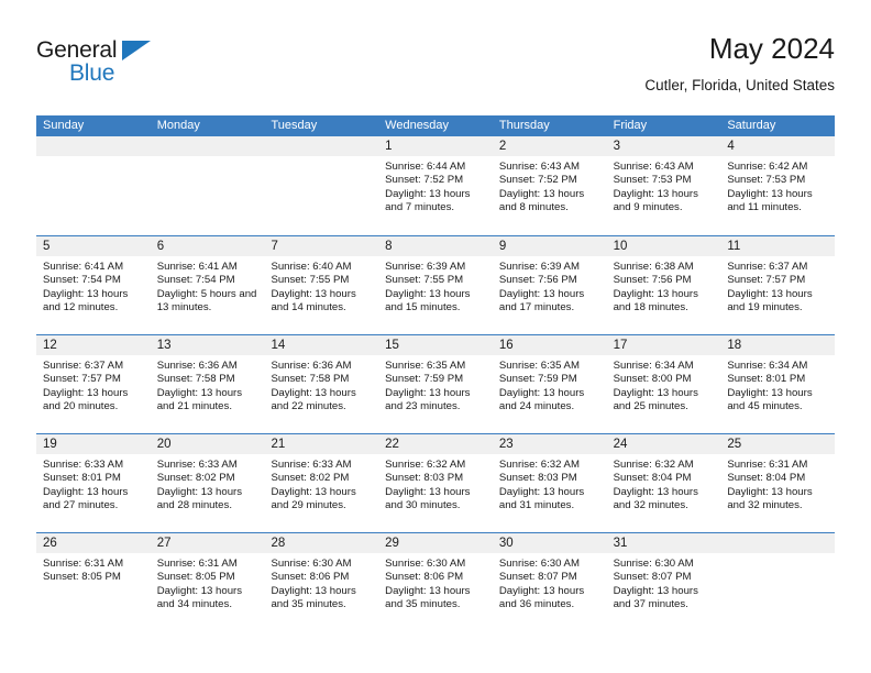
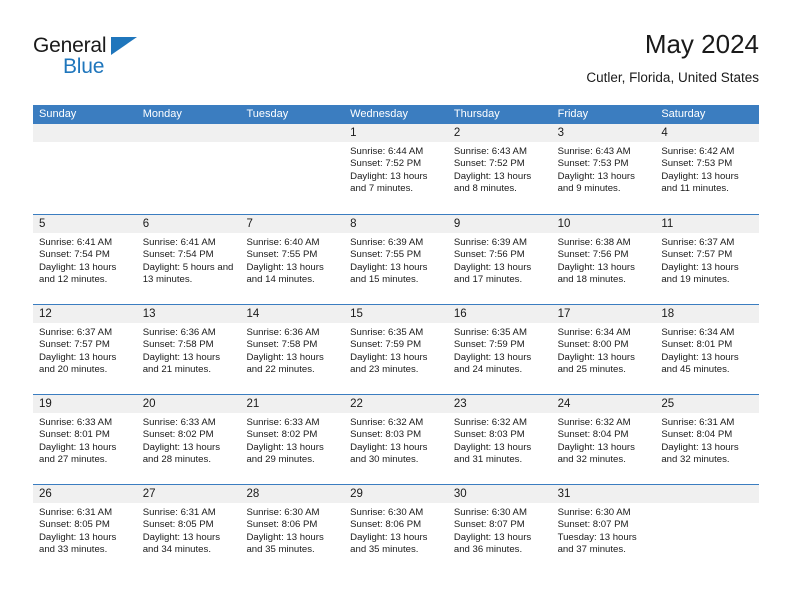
  General
  Blue
  May 2024
  Cutler, Florida, United States
  Sunday
  Monday
  Tuesday
  Wednesday
  Thursday
  Friday
  Saturday
  1
  Sunrise: 6:44 AM
  Sunset: 7:52 PM
  Daylight: 13 hours and 7 minutes.
  2
  Sunrise: 6:43 AM
  Sunset: 7:52 PM
  Daylight: 13 hours and 8 minutes.
  3
  Sunrise: 6:43 AM
  Sunset: 7:53 PM
  Daylight: 13 hours and 9 minutes.
  4
  Sunrise: 6:42 AM
  Sunset: 7:53 PM
  Daylight: 13 hours and 11 minutes.
  5
  Sunrise: 6:41 AM
  Sunset: 7:54 PM
  Daylight: 13 hours and 12 minutes.
  6
  Sunrise: 6:41 AM
  Sunset: 7:54 PM
  Daylight: 5 hours and 13 minutes.
  7
  Sunrise: 6:40 AM
  Sunset: 7:55 PM
  Daylight: 13 hours and 14 minutes.
  8
  Sunrise: 6:39 AM
  Sunset: 7:55 PM
  Daylight: 13 hours and 15 minutes.
  9
  Sunrise: 6:39 AM
  Sunset: 7:56 PM
  Daylight: 13 hours and 17 minutes.
  10
  Sunrise: 6:38 AM
  Sunset: 7:56 PM
  Daylight: 13 hours and 18 minutes.
  11
  Sunrise: 6:37 AM
  Sunset: 7:57 PM
  Daylight: 13 hours and 19 minutes.
  12
  Sunrise: 6:37 AM
  Sunset: 7:57 PM
  Daylight: 13 hours and 20 minutes.
  13
  Sunrise: 6:36 AM
  Sunset: 7:58 PM
  Daylight: 13 hours and 21 minutes.
  14
  Sunrise: 6:36 AM
  Sunset: 7:58 PM
  Daylight: 13 hours and 22 minutes.
  15
  Sunrise: 6:35 AM
  Sunset: 7:59 PM
  Daylight: 13 hours and 23 minutes.
  16
  Sunrise: 6:35 AM
  Sunset: 7:59 PM
  Daylight: 13 hours and 24 minutes.
  17
  Sunrise: 6:34 AM
  Sunset: 8:00 PM
  Daylight: 13 hours and 25 minutes.
  18
  Sunrise: 6:34 AM
  Sunset: 8:01 PM
  Daylight: 13 hours and 45 minutes.
  19
  Sunrise: 6:33 AM
  Sunset: 8:01 PM
  Daylight: 13 hours and 27 minutes.
  20
  Sunrise: 6:33 AM
  Sunset: 8:02 PM
  Daylight: 13 hours and 28 minutes.
  21
  Sunrise: 6:33 AM
  Sunset: 8:02 PM
  Daylight: 13 hours and 29 minutes.
  22
  Sunrise: 6:32 AM
  Sunset: 8:03 PM
  Daylight: 13 hours and 30 minutes.
  23
  Sunrise: 6:32 AM
  Sunset: 8:03 PM
  Daylight: 13 hours and 31 minutes.
  24
  Sunrise: 6:32 AM
  Sunset: 8:04 PM
  Daylight: 13 hours and 32 minutes.
  25
  Sunrise: 6:31 AM
  Sunset: 8:04 PM
  Daylight: 13 hours and 32 minutes.
  26
  Sunrise: 6:31 AM
  Sunset: 8:05 PM
+ Daylight: 13 hours and 33 minutes.
  27
  Sunrise: 6:31 AM
  Sunset: 8:05 PM
  Daylight: 13 hours and 34 minutes.
  28
  Sunrise: 6:30 AM
  Sunset: 8:06 PM
  Daylight: 13 hours and 35 minutes.
  29
  Sunrise: 6:30 AM
  Sunset: 8:06 PM
  Daylight: 13 hours and 35 minutes.
  30
  Sunrise: 6:30 AM
  Sunset: 8:07 PM
  Daylight: 13 hours and 36 minutes.
  31
  Sunrise: 6:30 AM
  Sunset: 8:07 PM
- Daylight: 13 hours and 37 minutes.
+ Tuesday: 13 hours and 37 minutes.
